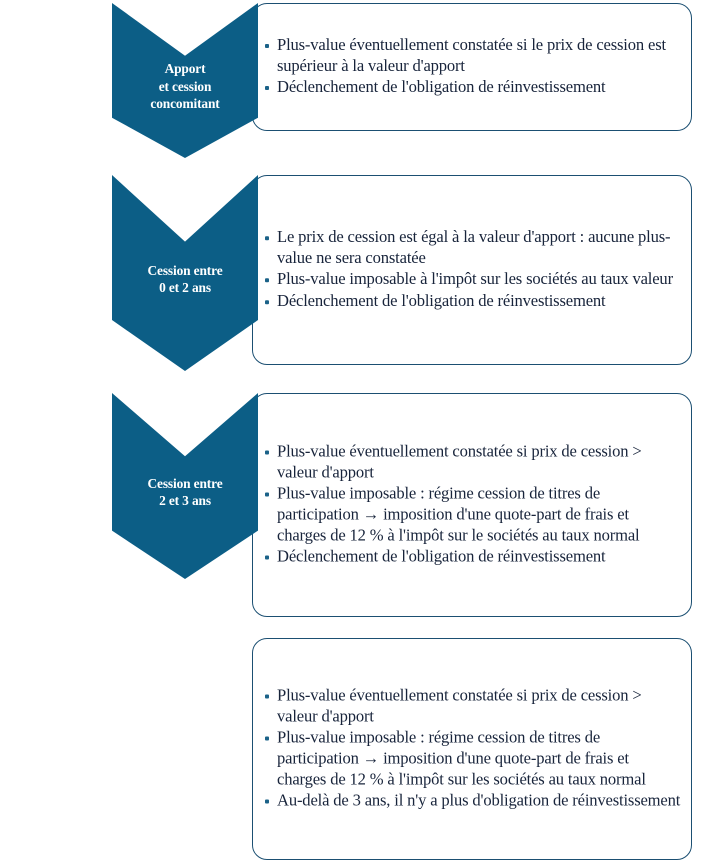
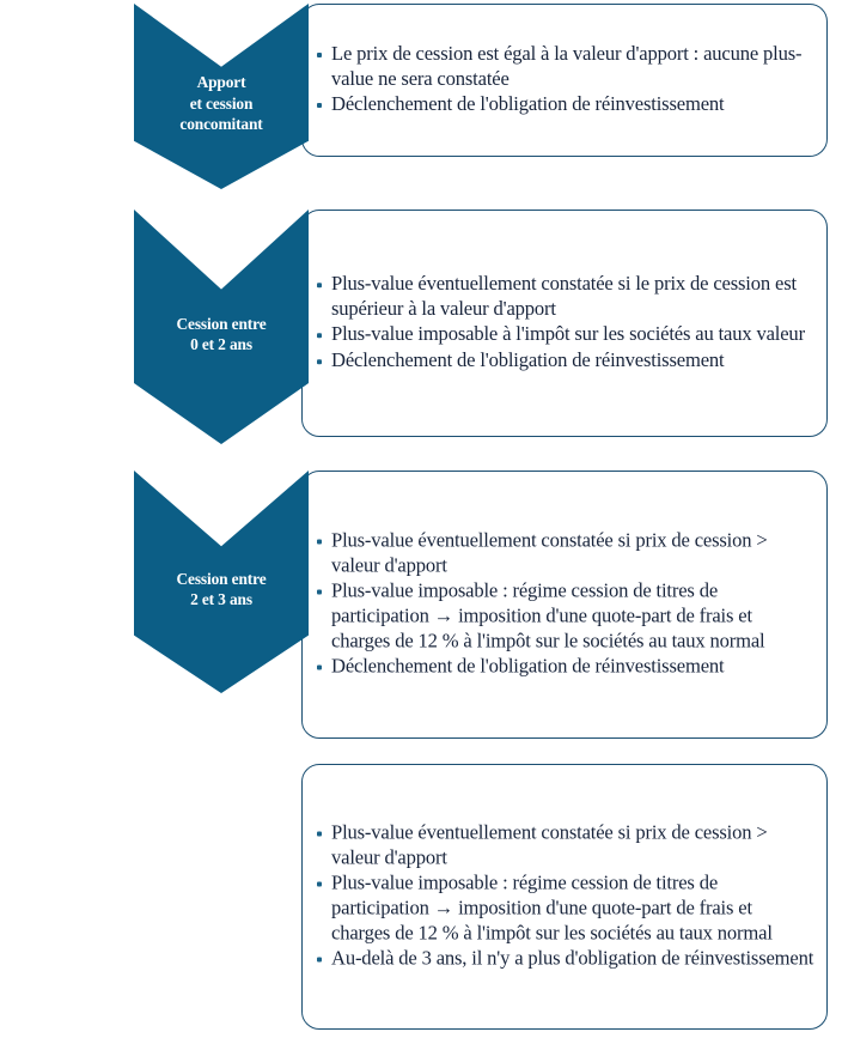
- Plus-value éventuellement constatée si le prix de cession est supérieur à la valeur d'apport
+ Le prix de cession est égal à la valeur d'apport : aucune plus-value ne sera constatée
  Déclenchement de l'obligation de réinvestissement
  Apport
  et cession
  concomitant
- Le prix de cession est égal à la valeur d'apport : aucune plus-value ne sera constatée
+ Plus-value éventuellement constatée si le prix de cession est supérieur à la valeur d'apport
  Plus-value imposable à l'impôt sur les sociétés au taux valeur
  Déclenchement de l'obligation de réinvestissement
  Cession entre
  0 et 2 ans
  Plus-value éventuellement constatée si prix de cession > valeur d'apport
  Plus-value imposable : régime cession de titres de participation → imposition d'une quote-part de frais et charges de 12 % à l'impôt sur le sociétés au taux normal
  Déclenchement de l'obligation de réinvestissement
  Cession entre
  2 et 3 ans
  Plus-value éventuellement constatée si prix de cession > valeur d'apport
  Plus-value imposable : régime cession de titres de participation → imposition d'une quote-part de frais et charges de 12 % à l'impôt sur les sociétés au taux normal
  Au-delà de 3 ans, il n'y a plus d'obligation de réinvestissement
